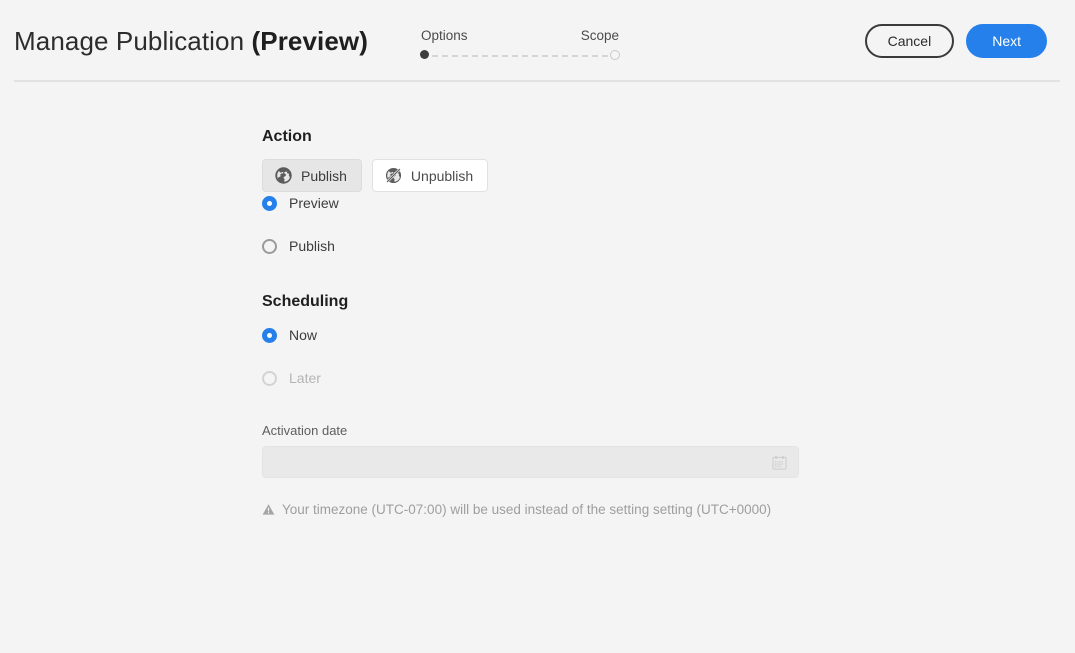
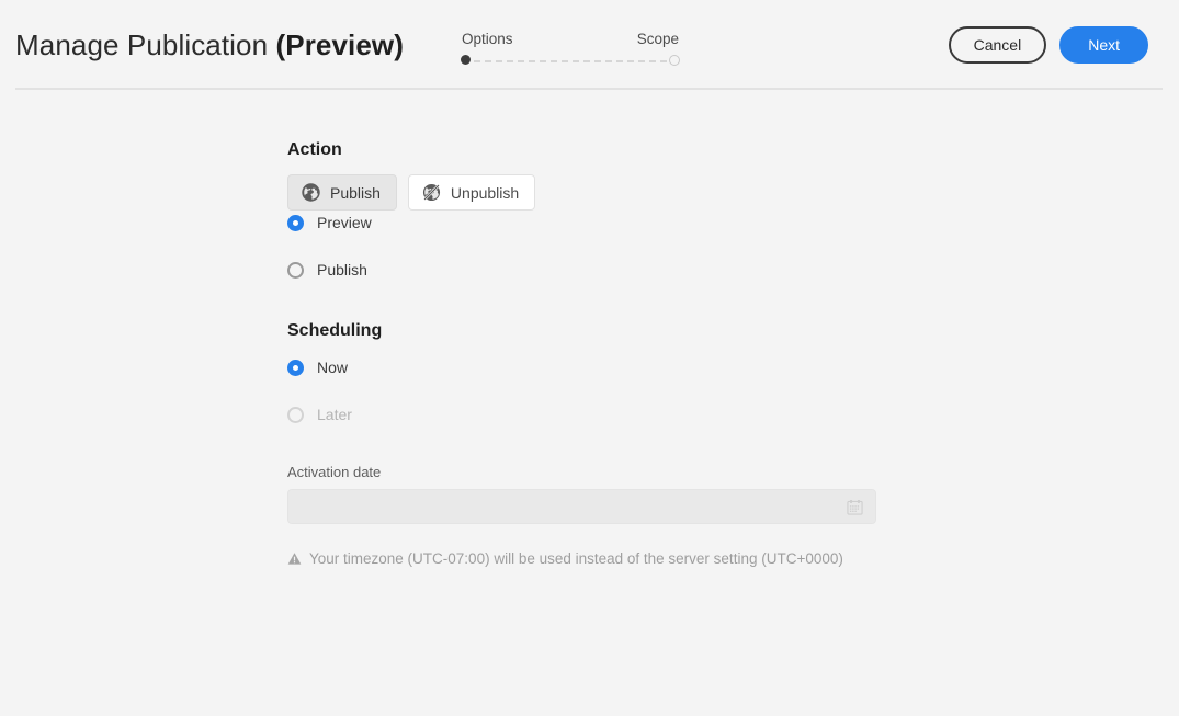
  Manage Publication (Preview)
  Options
  Scope
  Cancel
  Next
  Action
  Publish
  Unpublish
  Preview
  Publish
  Scheduling
  Now
  Later
  Activation date
- Your timezone (UTC-07:00) will be used instead of the setting setting (UTC+0000)
+ Your timezone (UTC-07:00) will be used instead of the server setting (UTC+0000)
